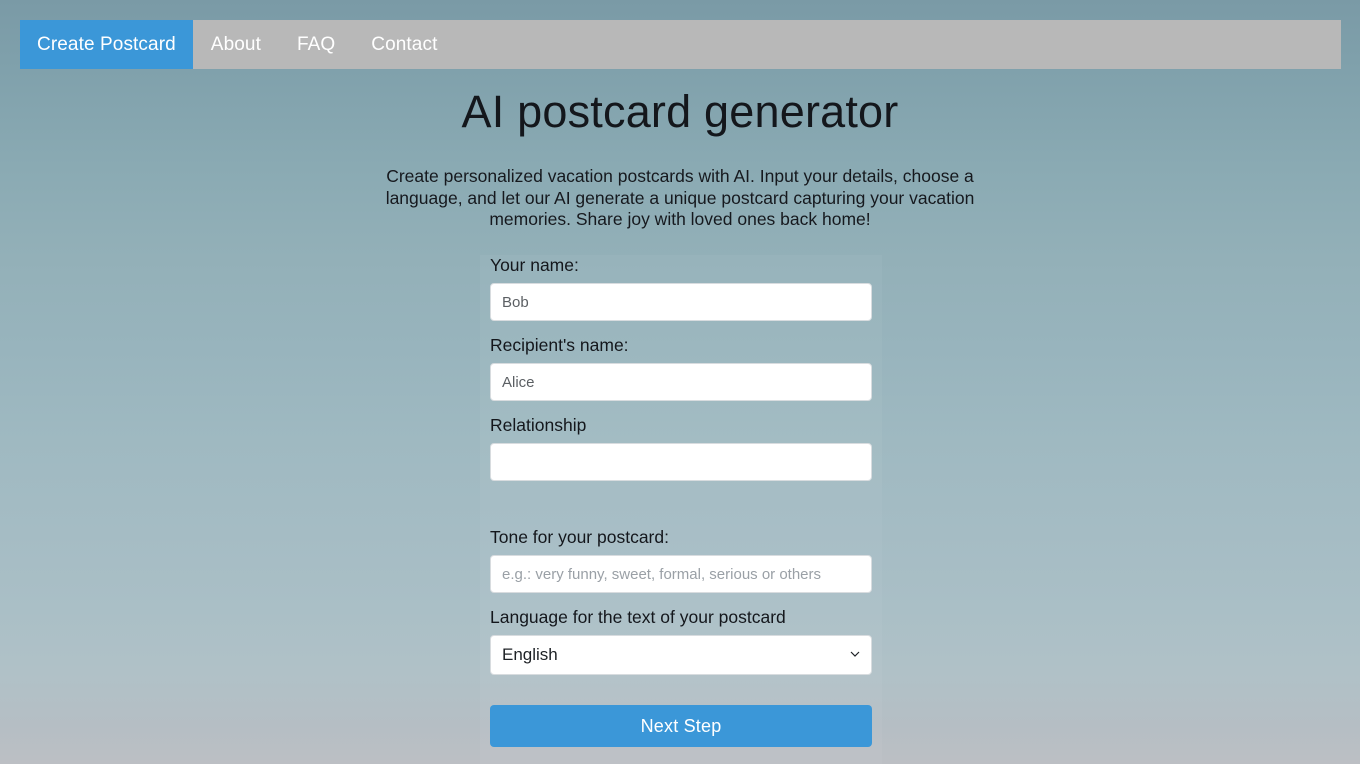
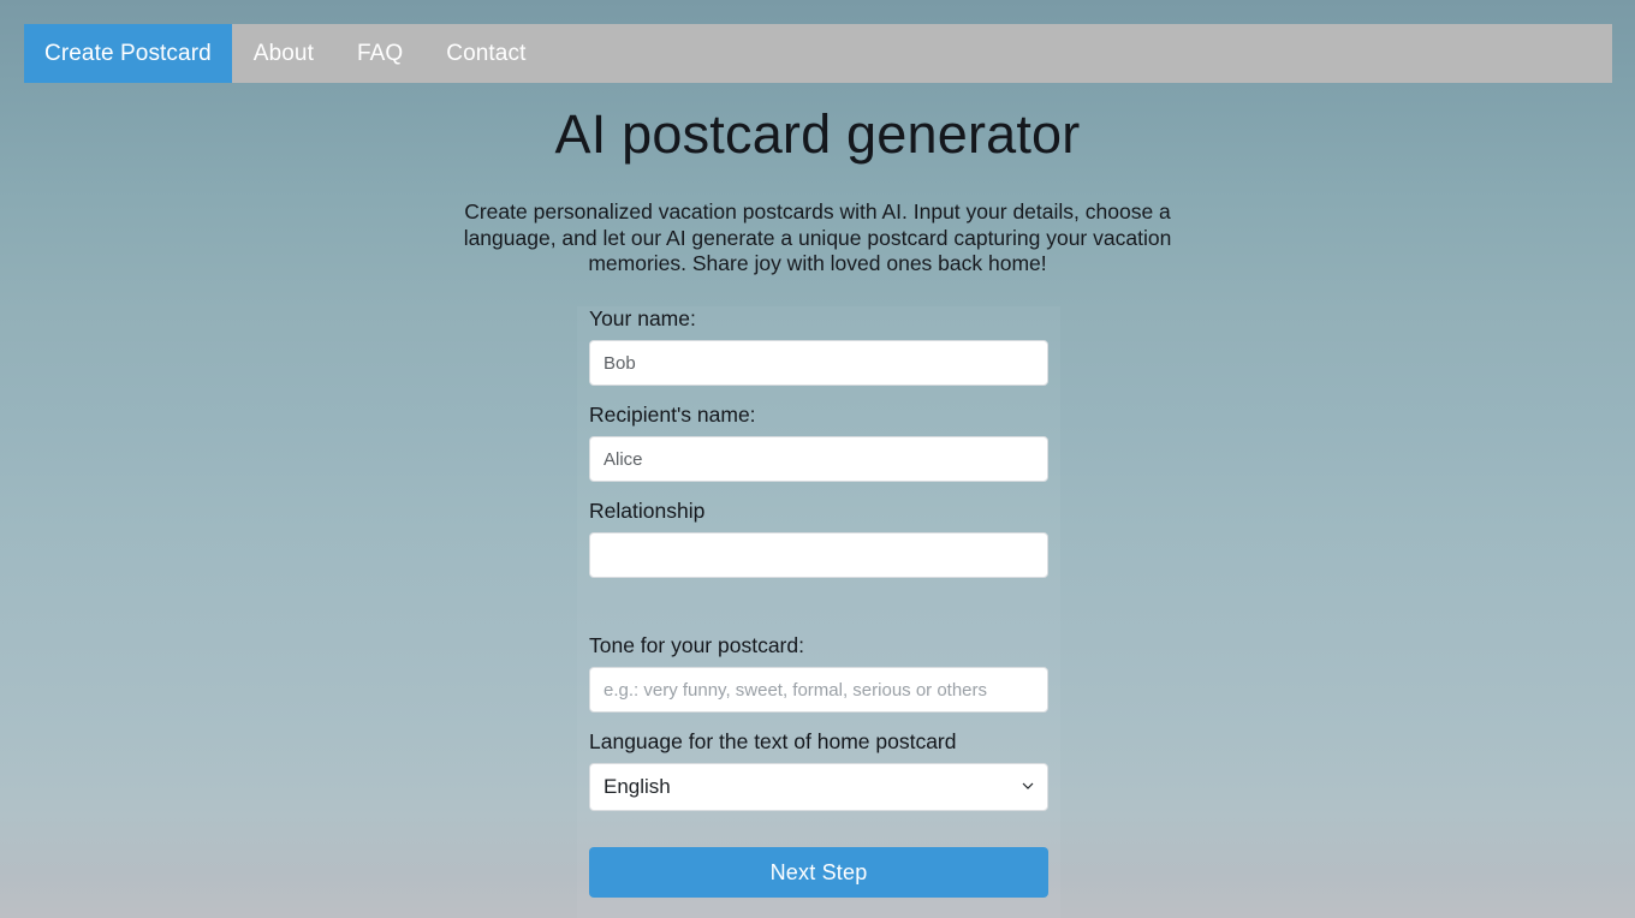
  Create Postcard
  About
  FAQ
  Contact
  AI postcard generator
  Create personalized vacation postcards with AI. Input your details, choose a language, and let our AI generate a unique postcard capturing your vacation memories. Share joy with loved ones back home!
  Your name:
  Bob
  Recipient's name:
  Alice
  Relationship
  Tone for your postcard:
  e.g.: very funny, sweet, formal, serious or others
- Language for the text of your postcard
+ Language for the text of home postcard
  English
  Next Step
